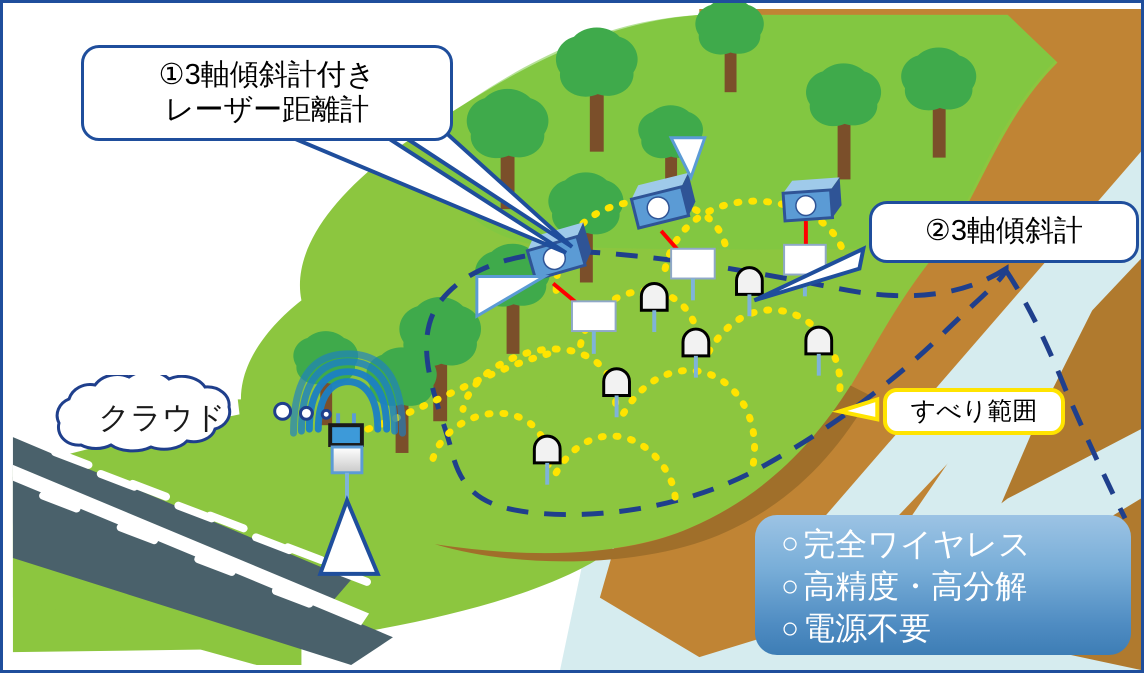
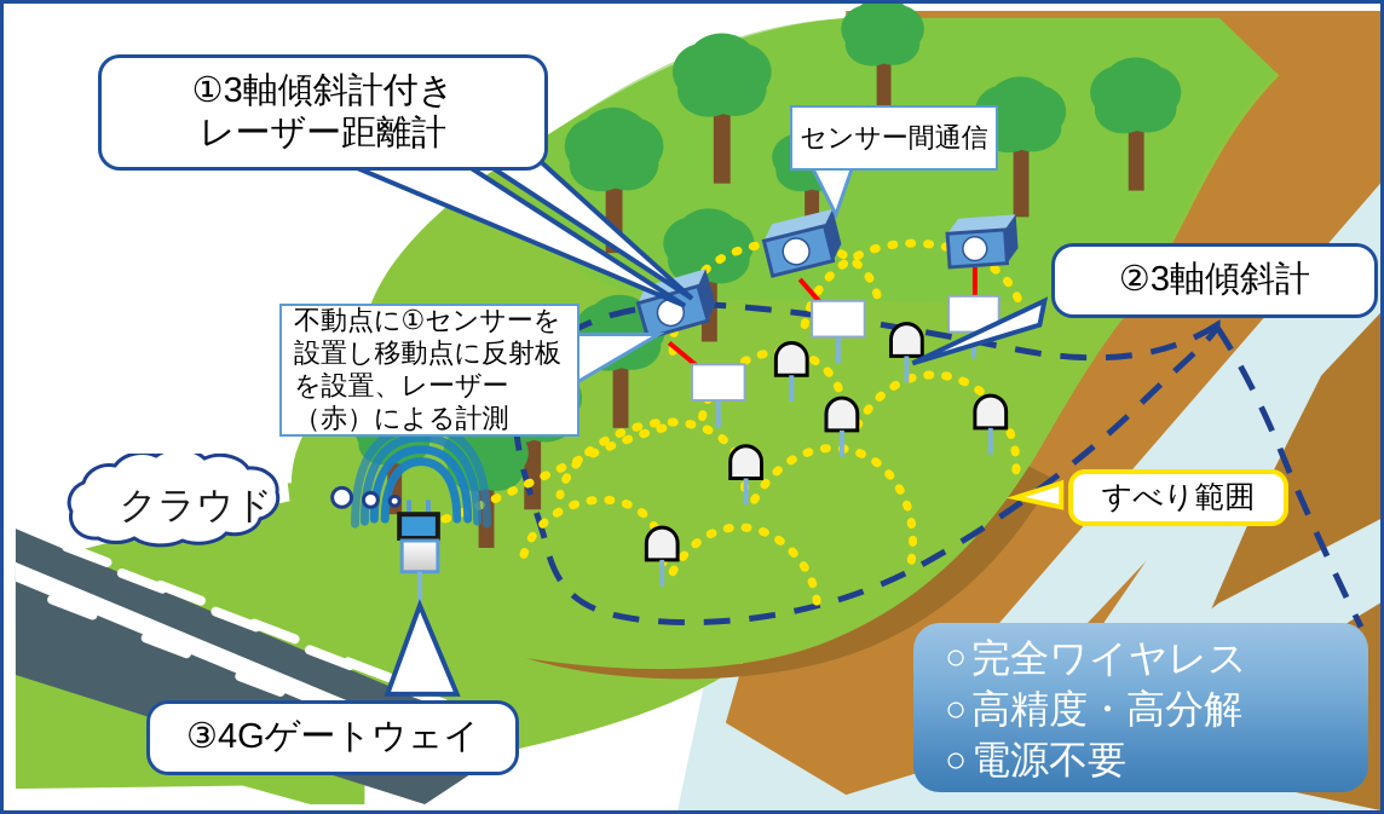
  クラウド
  ①3軸傾斜計付き
  レーザー距離計
  ②3軸傾斜計
+ ③4Gゲートウェイ
+ 不動点に①センサーを
+ 設置し移動点に反射板
+ を設置、レーザー
+ （赤）による計測
+ センサー間通信
  すべり範囲
  ○
  完全ワイヤレス
  ○
  高精度・高分解
  ○
  電源不要
